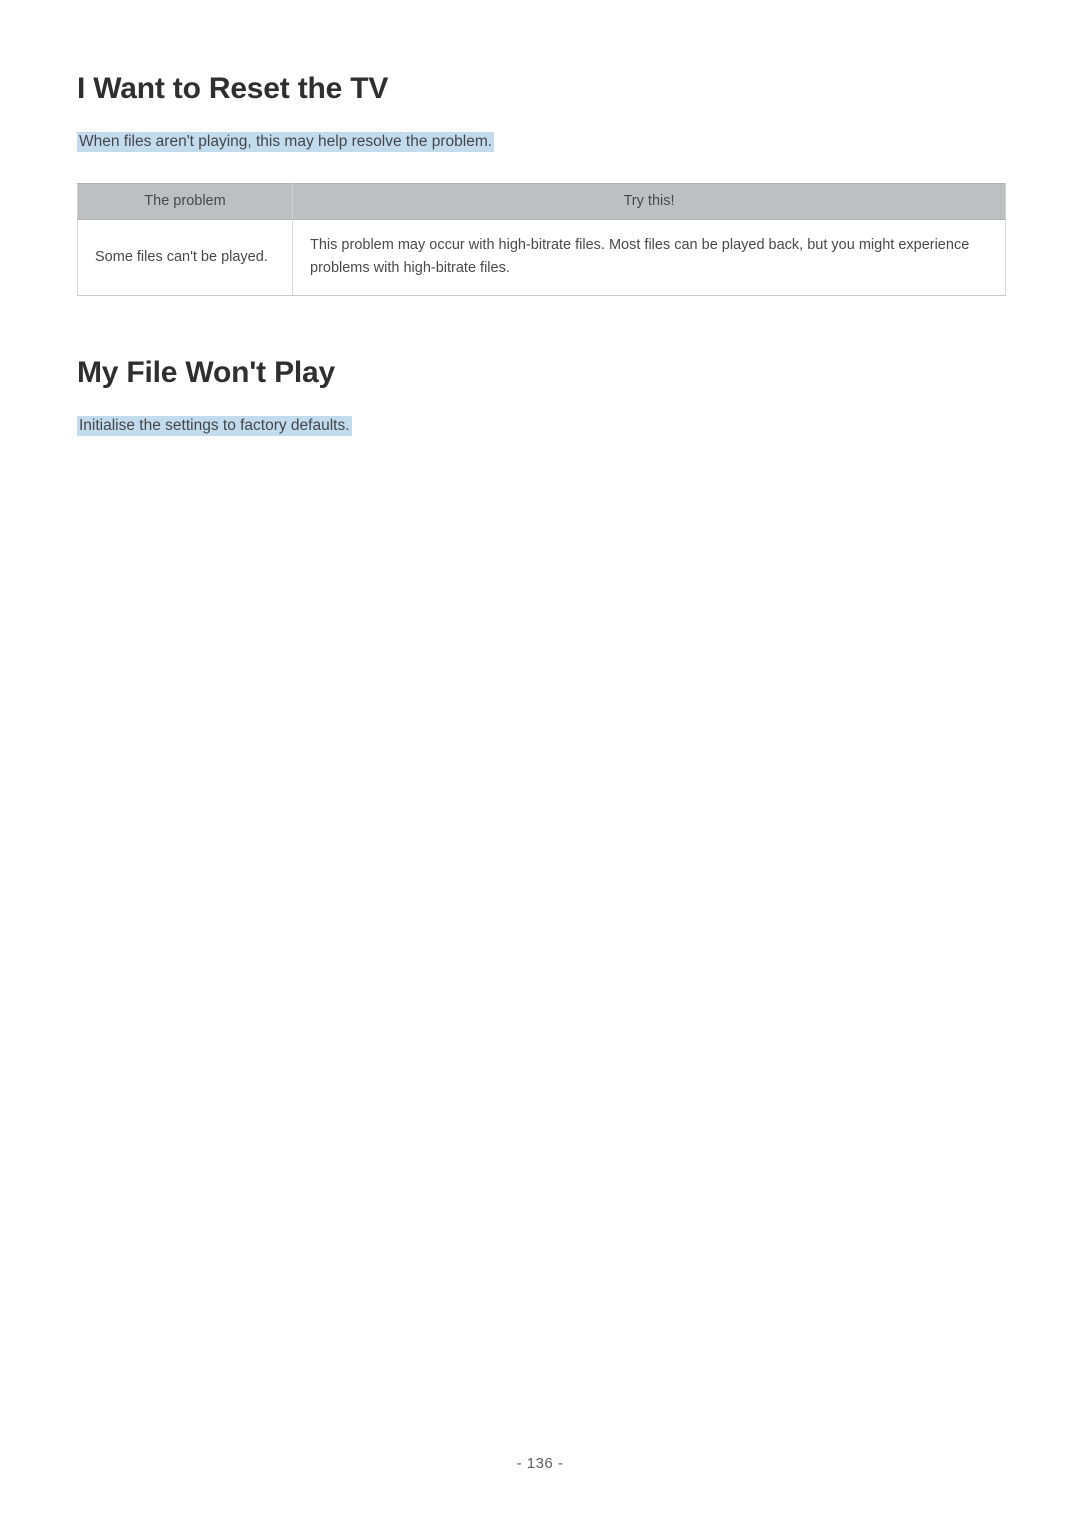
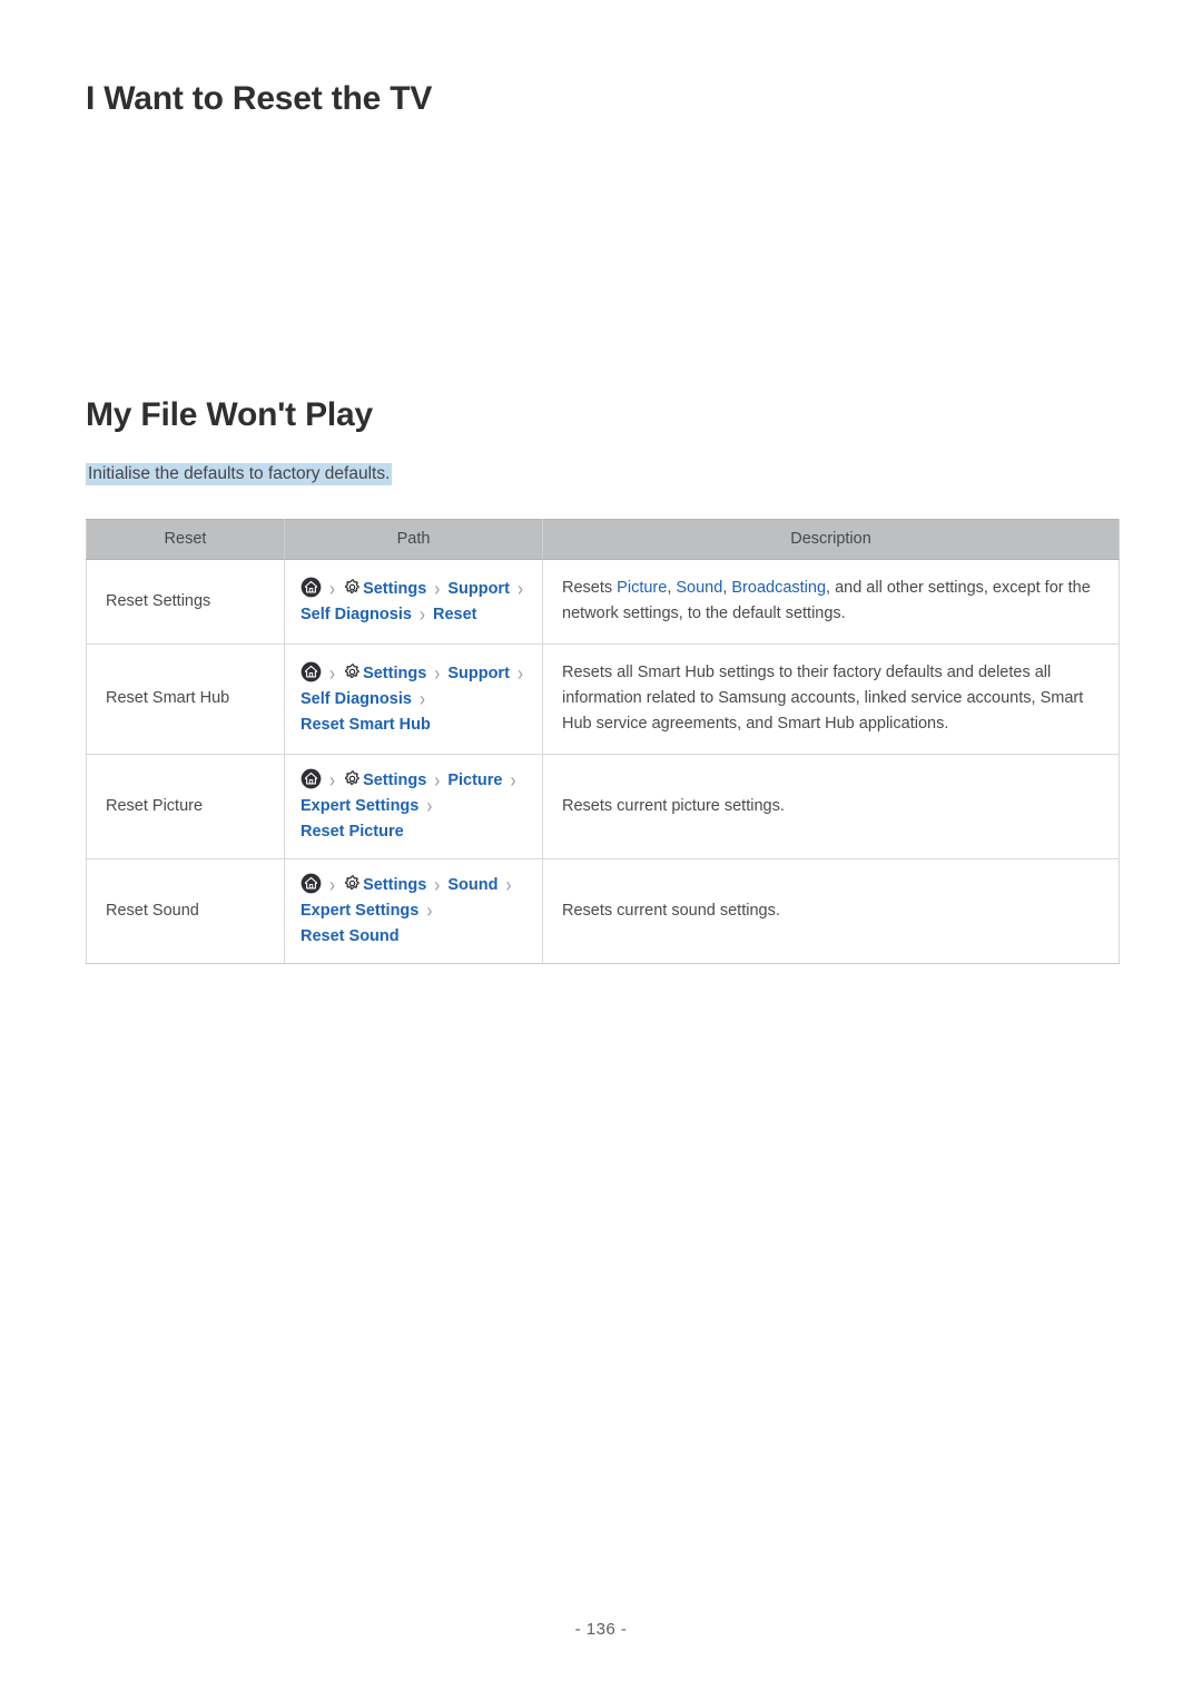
  I Want to Reset the TV
- When files aren't playing, this may help resolve the problem.
- The problem	Try this!
- Some files can't be played.	This problem may occur with high-bitrate files. Most files can be played back, but you might experience problems with high-bitrate files.
  My File Won't Play
- Initialise the settings to factory defaults.
+ Initialise the defaults to factory defaults.
+ Reset	Path	Description
+ Reset Settings	› Settings › Support › Self Diagnosis › Reset	Resets Picture, Sound, Broadcasting, and all other settings, except for the network settings, to the default settings.
+ Reset Smart Hub	› Settings › Support › Self Diagnosis › Reset Smart Hub	Resets all Smart Hub settings to their factory defaults and deletes all information related to Samsung accounts, linked service accounts, Smart Hub service agreements, and Smart Hub applications.
+ Reset Picture	› Settings › Picture › Expert Settings › Reset Picture	Resets current picture settings.
+ Reset Sound	› Settings › Sound › Expert Settings › Reset Sound	Resets current sound settings.
  - 136 -
